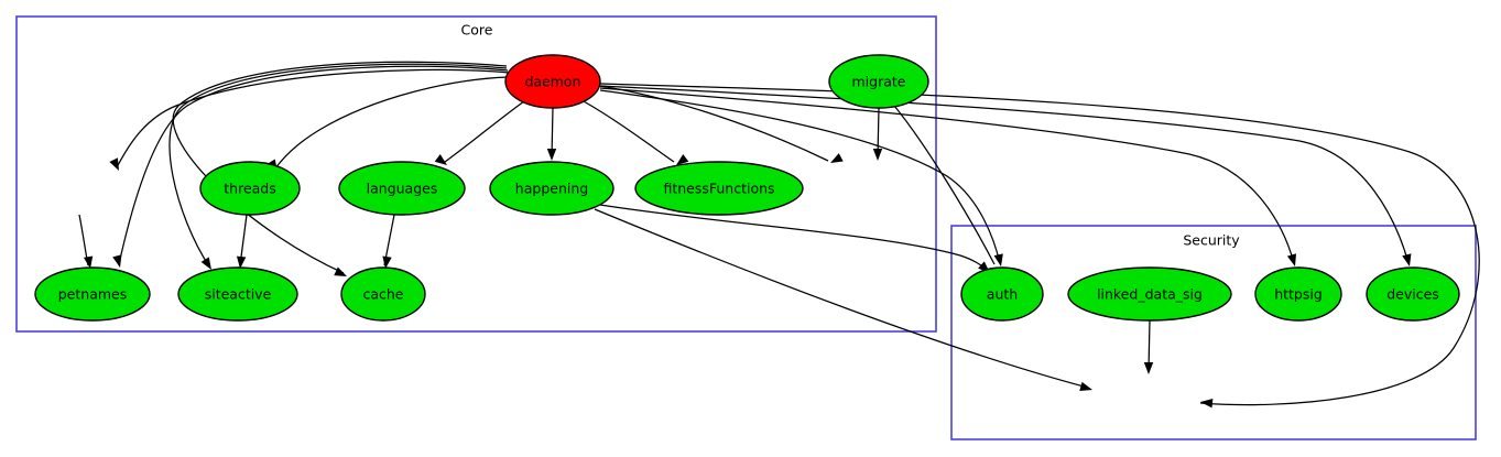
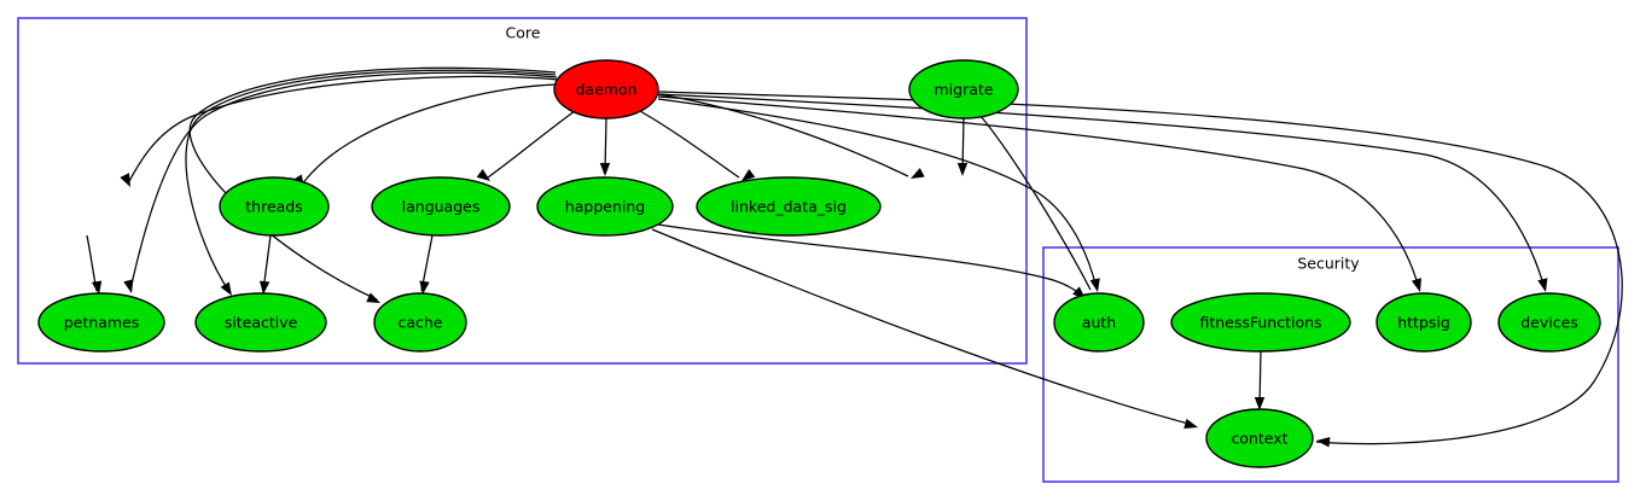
  Core
  Security
  daemon
  migrate
  threads
  languages
  happening
- fitnessFunctions
+ linked_data_sig
  petnames
  siteactive
  cache
  auth
- linked_data_sig
+ fitnessFunctions
  httpsig
  devices
+ context
